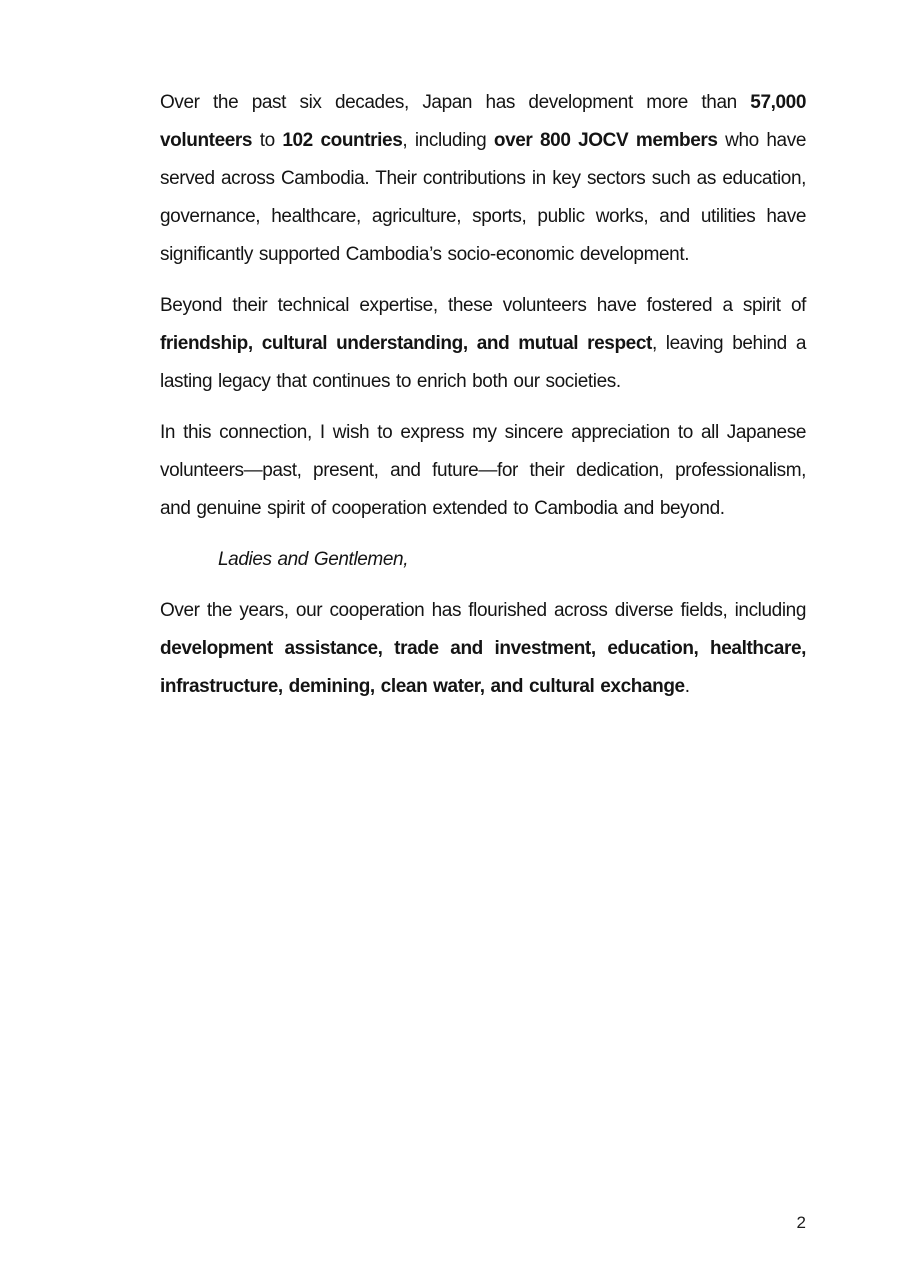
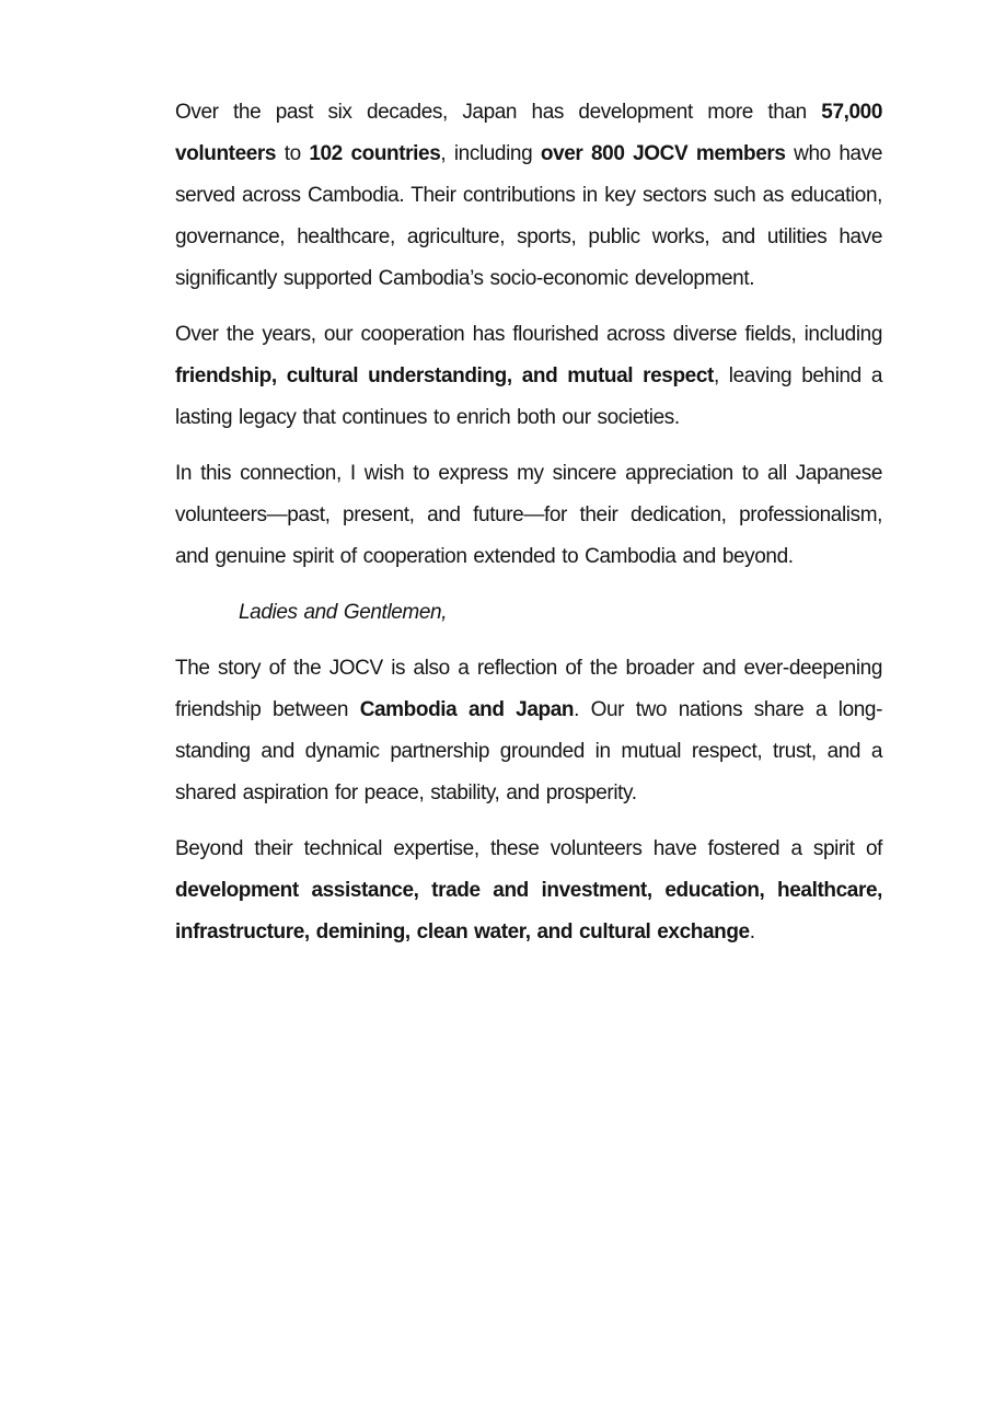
  Over the past six decades, Japan has development more than 57,000 volunteers to 102 countries, including over 800 JOCV members who have served across Cambodia. Their contributions in key sectors such as education, governance, healthcare, agriculture, sports, public works, and utilities have significantly supported Cambodia’s socio-economic development.
- Beyond their technical expertise, these volunteers have fostered a spirit of friendship, cultural understanding, and mutual respect, leaving behind a lasting legacy that continues to enrich both our societies.
+ Over the years, our cooperation has flourished across diverse fields, including friendship, cultural understanding, and mutual respect, leaving behind a lasting legacy that continues to enrich both our societies.
  In this connection, I wish to express my sincere appreciation to all Japanese volunteers—past, present, and future—for their dedication, professionalism, and genuine spirit of cooperation extended to Cambodia and beyond.
  Ladies and Gentlemen,
+ The story of the JOCV is also a reflection of the broader and ever-deepening friendship between Cambodia and Japan. Our two nations share a long-standing and dynamic partnership grounded in mutual respect, trust, and a shared aspiration for peace, stability, and prosperity.
- Over the years, our cooperation has flourished across diverse fields, including development assistance, trade and investment, education, healthcare, infrastructure, demining, clean water, and cultural exchange.
+ Beyond their technical expertise, these volunteers have fostered a spirit of development assistance, trade and investment, education, healthcare, infrastructure, demining, clean water, and cultural exchange.
- 2
